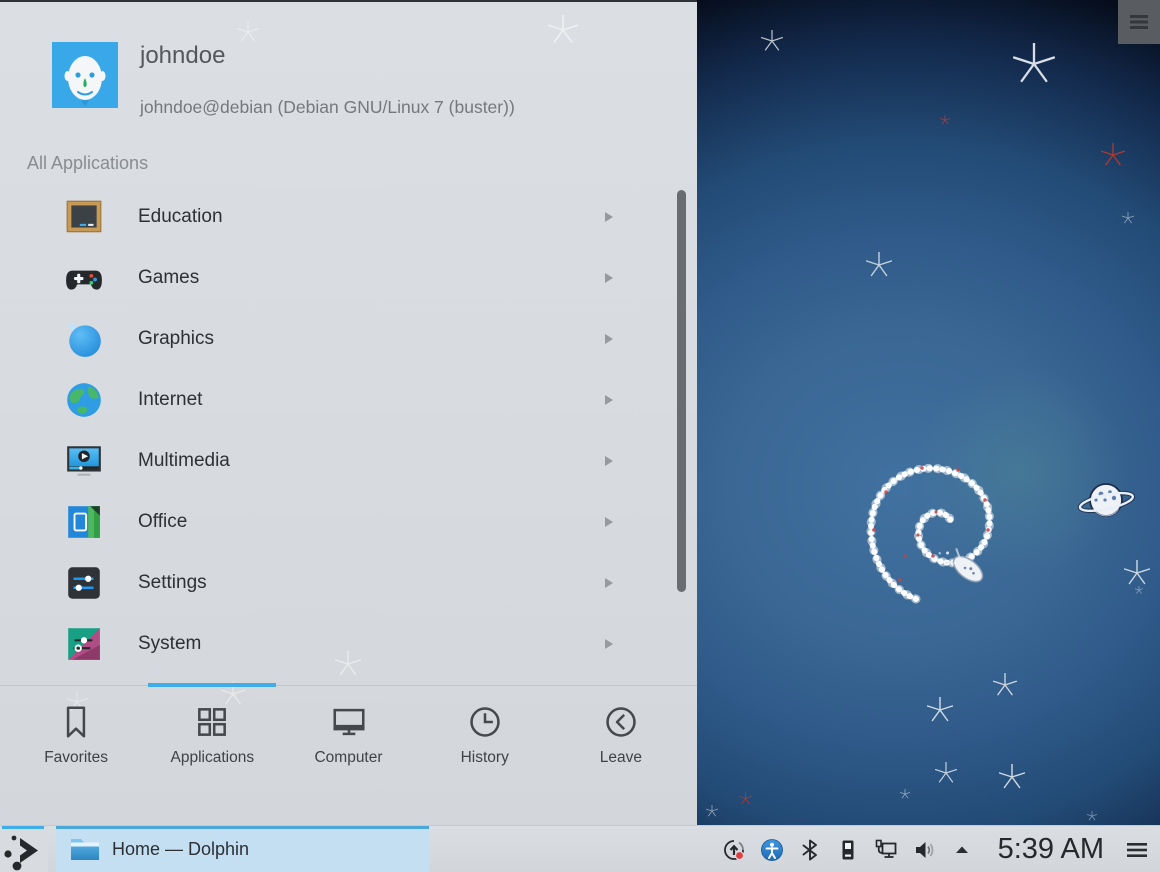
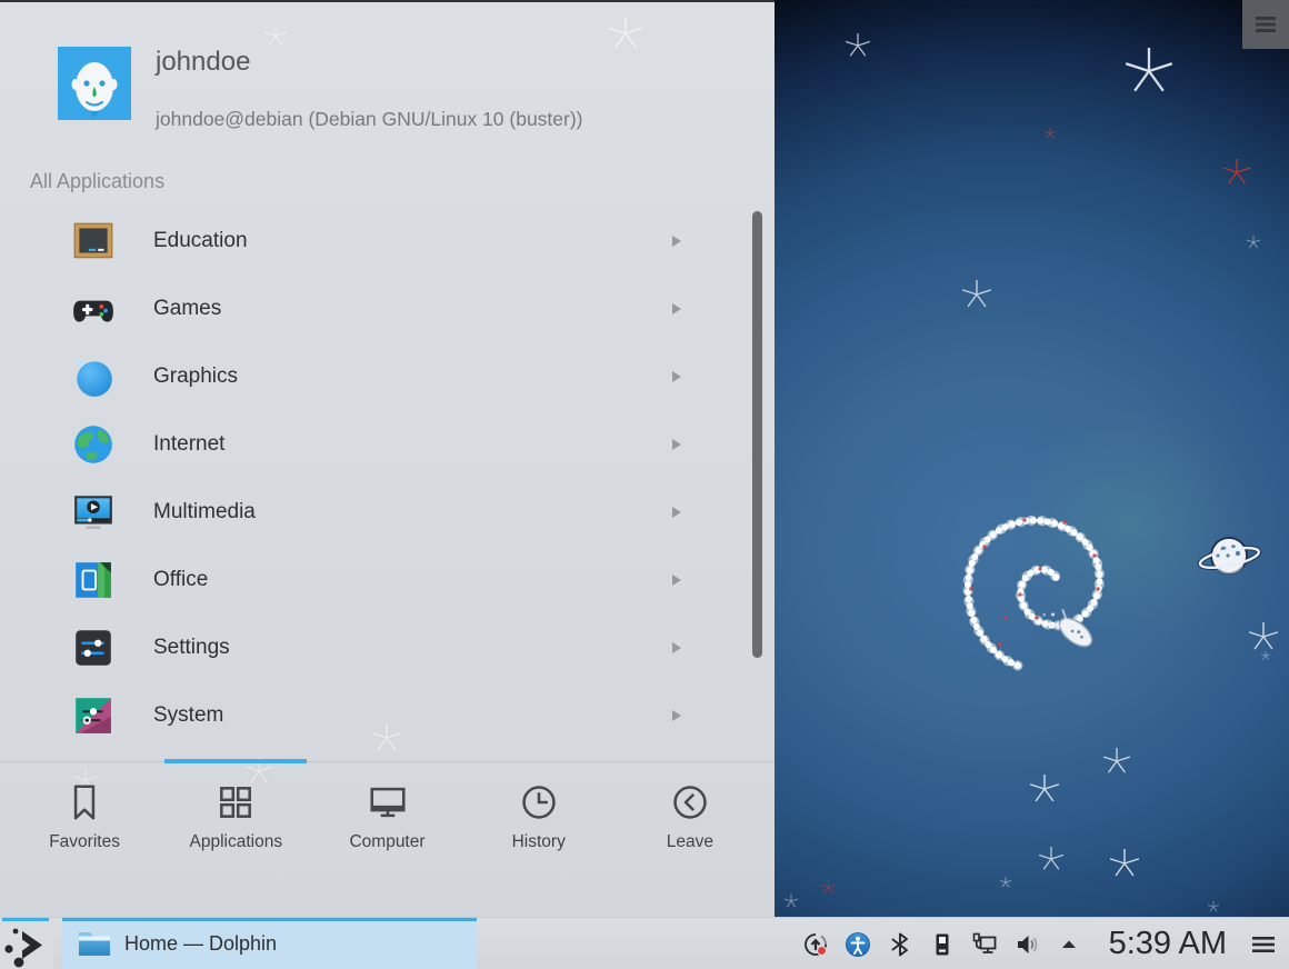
  johndoe
- johndoe@debian (Debian GNU/Linux 7 (buster))
+ johndoe@debian (Debian GNU/Linux 10 (buster))
  All Applications
  Education
  Games
  Graphics
  Internet
  Multimedia
  Office
  Settings
  System
  Favorites
  Applications
  Computer
  History
  Leave
  Home — Dolphin
  5:39 AM
